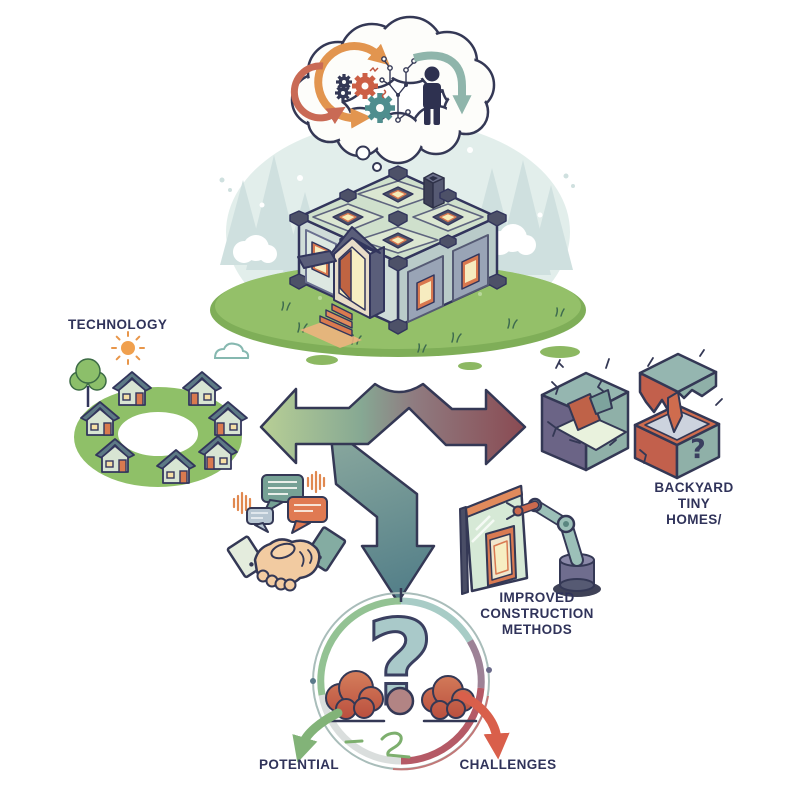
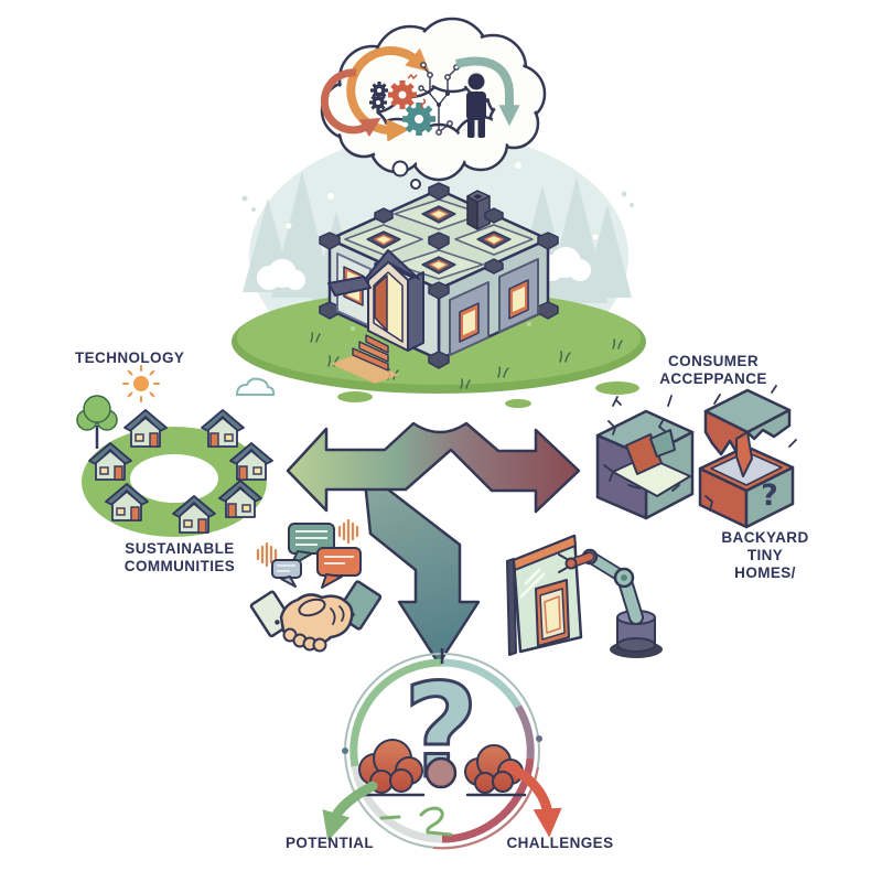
  ?
  ?
  TECHNOLOGY
+ SUSTAINABLE
+ COMMUNITIES
+ CONSUMER
+ ACCEPPANCE
  BACKYARD TINY
  HOMES/
- IMPROVED
- CONSTRUCTION
- METHODS
  POTENTIAL
  CHALLENGES
